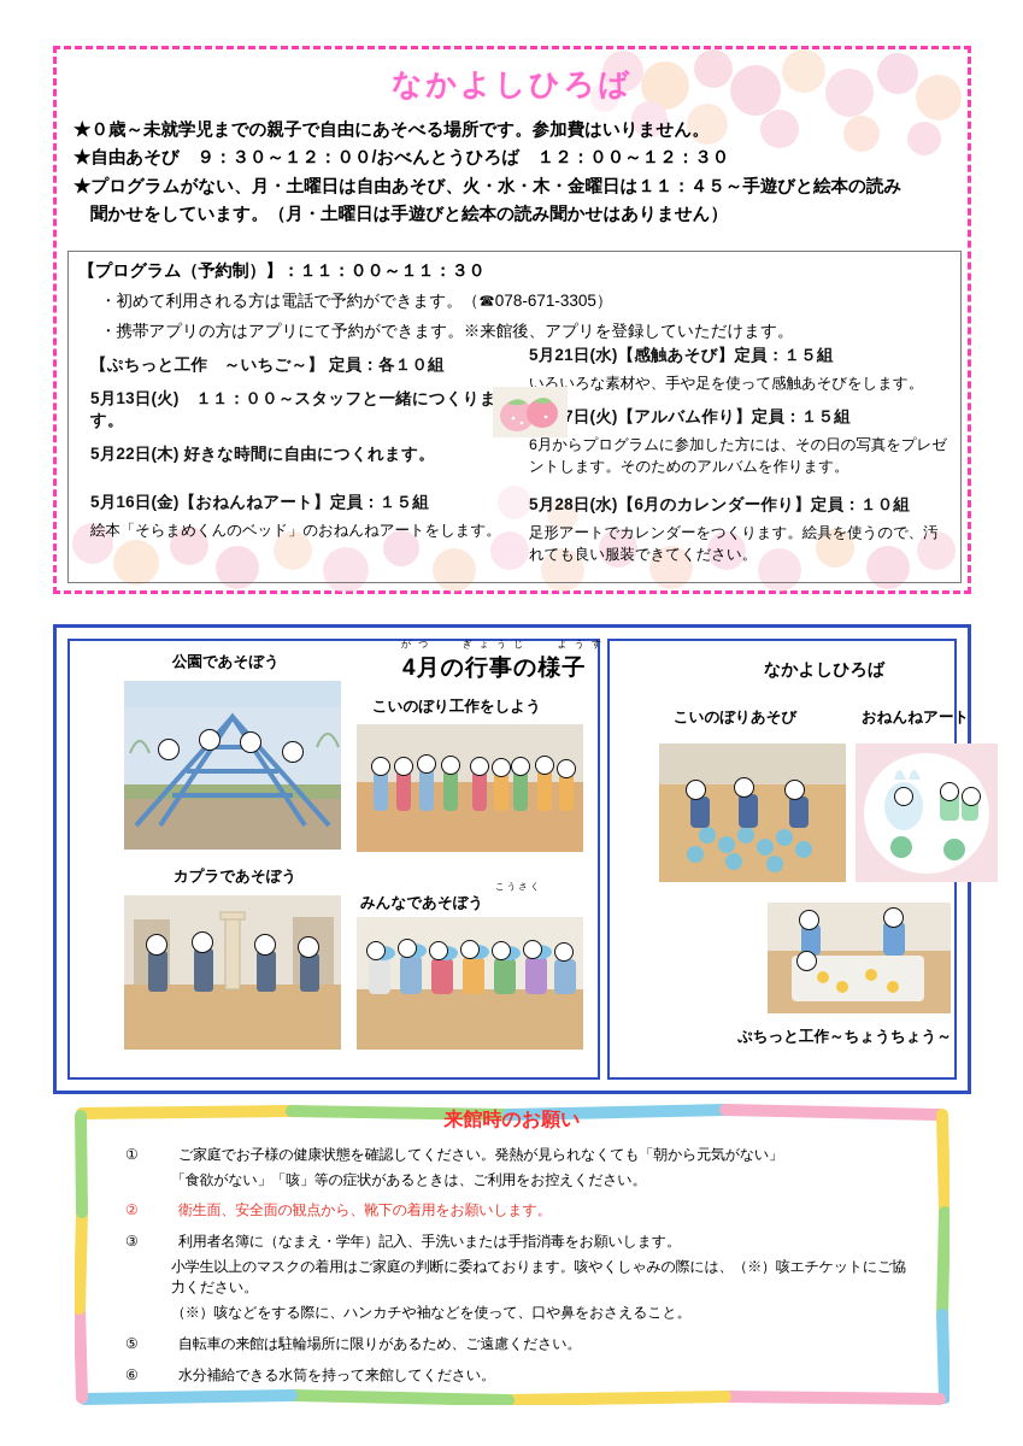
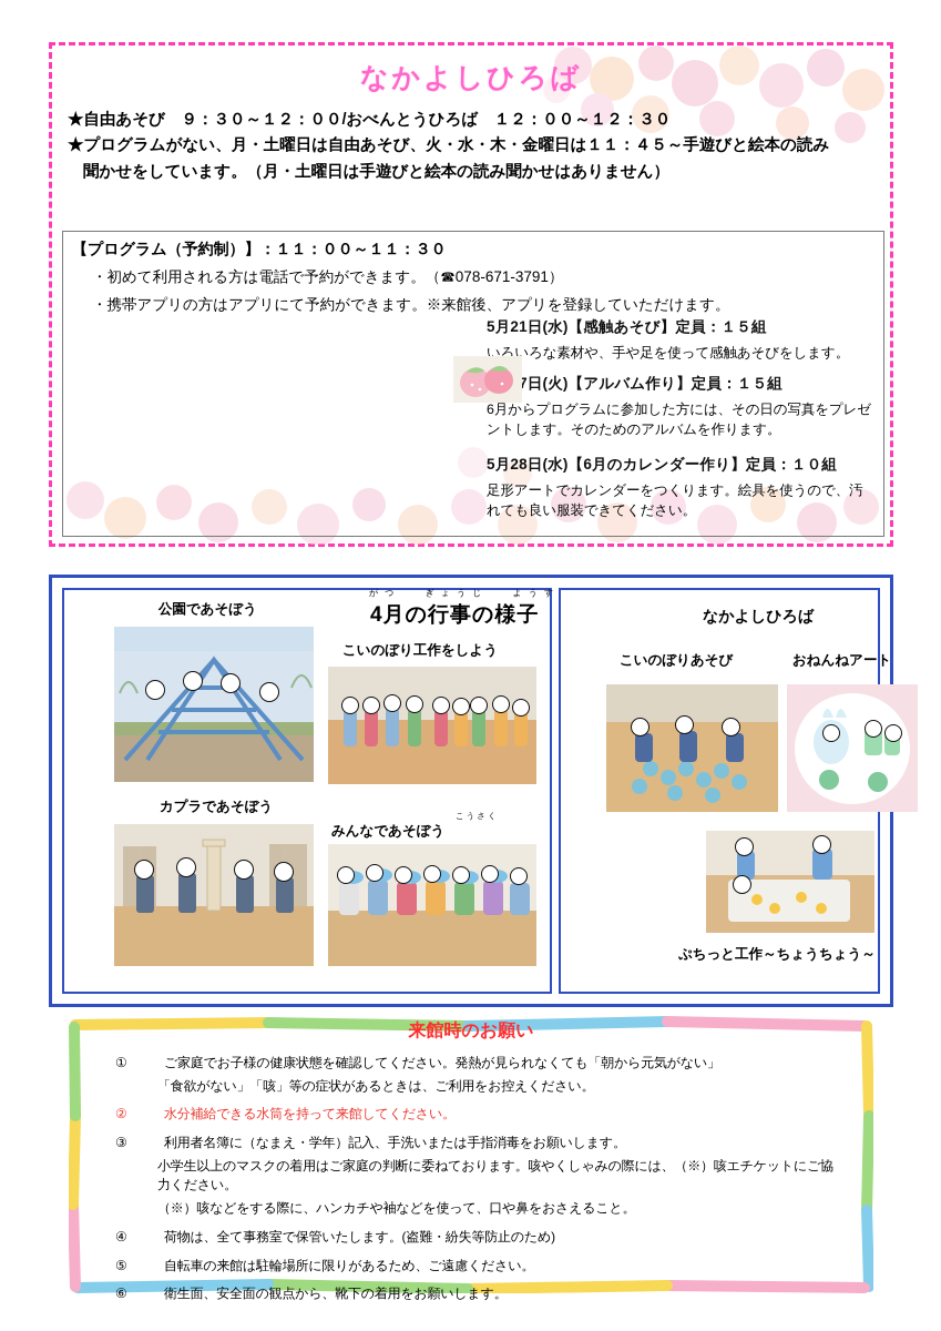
  なかよしひろば
- ★０歳～未就学児までの親子で自由にあそべる場所です。参加費はいりません。
  ★自由あそび ９：３０～１２：００/おべんとうひろば １２：００～１２：３０
  ★プログラムがない、月・土曜日は自由あそび、火・水・木・金曜日は１１：４５～手遊びと絵本の読み
  聞かせをしています。（月・土曜日は手遊びと絵本の読み聞かせはありません）
  【プログラム（予約制）】：１１：００～１１：３０
- ・初めて利用される方は電話で予約ができます。（☎078-671-3305）
+ ・初めて利用される方は電話で予約ができます。（☎078-671-3791）
  ・携帯アプリの方はアプリにて予約ができます。※来館後、アプリを登録していただけます。
- 【ぷちっと工作 ～いちご～】 定員：各１０組
- 5月13日(火) １１：００～スタッフと一緒につくります。
- 5月22日(木) 好きな時間に自由につくれます。
- 5月16日(金)【おねんねアート】定員：１５組
- 絵本「そらまめくんのベッド」のおねんねアートをします。
  5月21日(水)【感触あそび】定員：１５組
  いろいろな素材や、手や足を使って感触あそびをします。
  7日(火)【アルバム作り】定員：１５組
  6月からプログラムに参加した方には、その日の写真をプレゼントします。そのためのアルバムを作ります。
  5月28日(水)【6月のカレンダー作り】定員：１０組
  足形アートでカレンダーをつくります。絵具を使うので、汚れても良い服装できてください。
  がつ ぎょうじ ようす
  4月の行事の様子
  公園であそぼう
  こいのぼり工作をしよう
  カプラであそぼう
  みんなであそぼう
  こうさく
  なかよしひろば
  こいのぼりあそび
  おねんねアート
  ぷちっと工作～ちょうちょう～
  来館時のお願い
  ①
  ご家庭でお子様の健康状態を確認してください。発熱が見られなくても「朝から元気がない」
  「食欲がない」「咳」等の症状があるときは、ご利用をお控えください。
  ②
- 衛生面、安全面の観点から、靴下の着用をお願いします。
+ 水分補給できる水筒を持って来館してください。
  ③
  利用者名簿に（なまえ・学年）記入、手洗いまたは手指消毒をお願いします。
  小学生以上のマスクの着用はご家庭の判断に委ねております。咳やくしゃみの際には、（※）咳エチケットにご協力ください。
  （※）咳などをする際に、ハンカチや袖などを使って、口や鼻をおさえること。
+ ④
+ 荷物は、全て事務室で保管いたします。(盗難・紛失等防止のため)
  ⑤
  自転車の来館は駐輪場所に限りがあるため、ご遠慮ください。
  ⑥
- 水分補給できる水筒を持って来館してください。
+ 衛生面、安全面の観点から、靴下の着用をお願いします。
